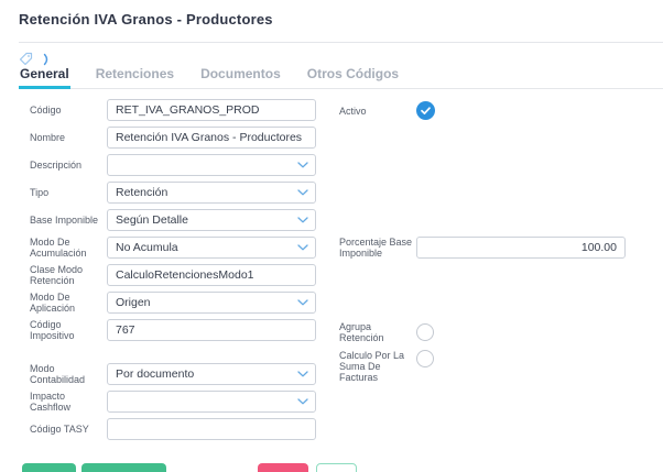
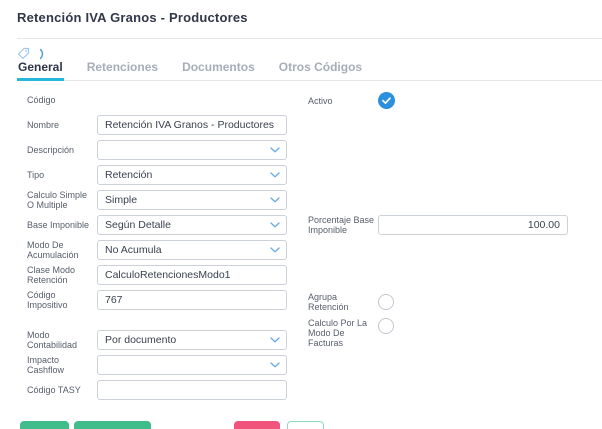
  Retención IVA Granos - Productores
  General
  Retenciones
  Documentos
  Otros Códigos
  Código
- RET_IVA_GRANOS_PROD
  Nombre
  Retención IVA Granos - Productores
  Descripción
  Tipo
  Retención
+ Calculo Simple O Multiple
+ Simple
  Base Imponible
  Según Detalle
  Modo De Acumulación
  No Acumula
  Clase Modo Retención
  CalculoRetencionesModo1
- Modo De Aplicación
- Origen
  Código Impositivo
  767
  Modo Contabilidad
  Por documento
  Impacto Cashflow
  Código TASY
  Activo
  Porcentaje Base Imponible
  100.00
  Agrupa Retención
- Calculo Por La Suma De Facturas
+ Calculo Por La Modo De Facturas
